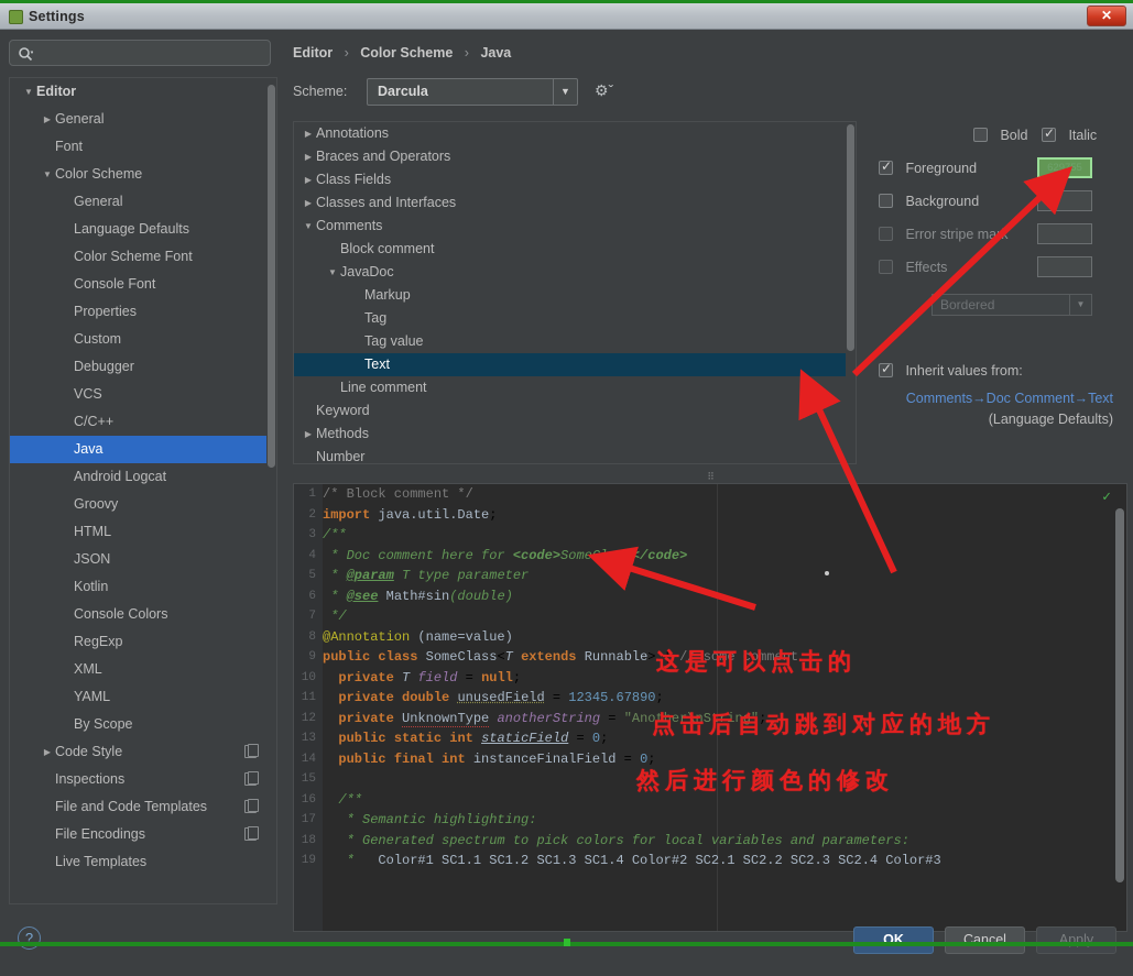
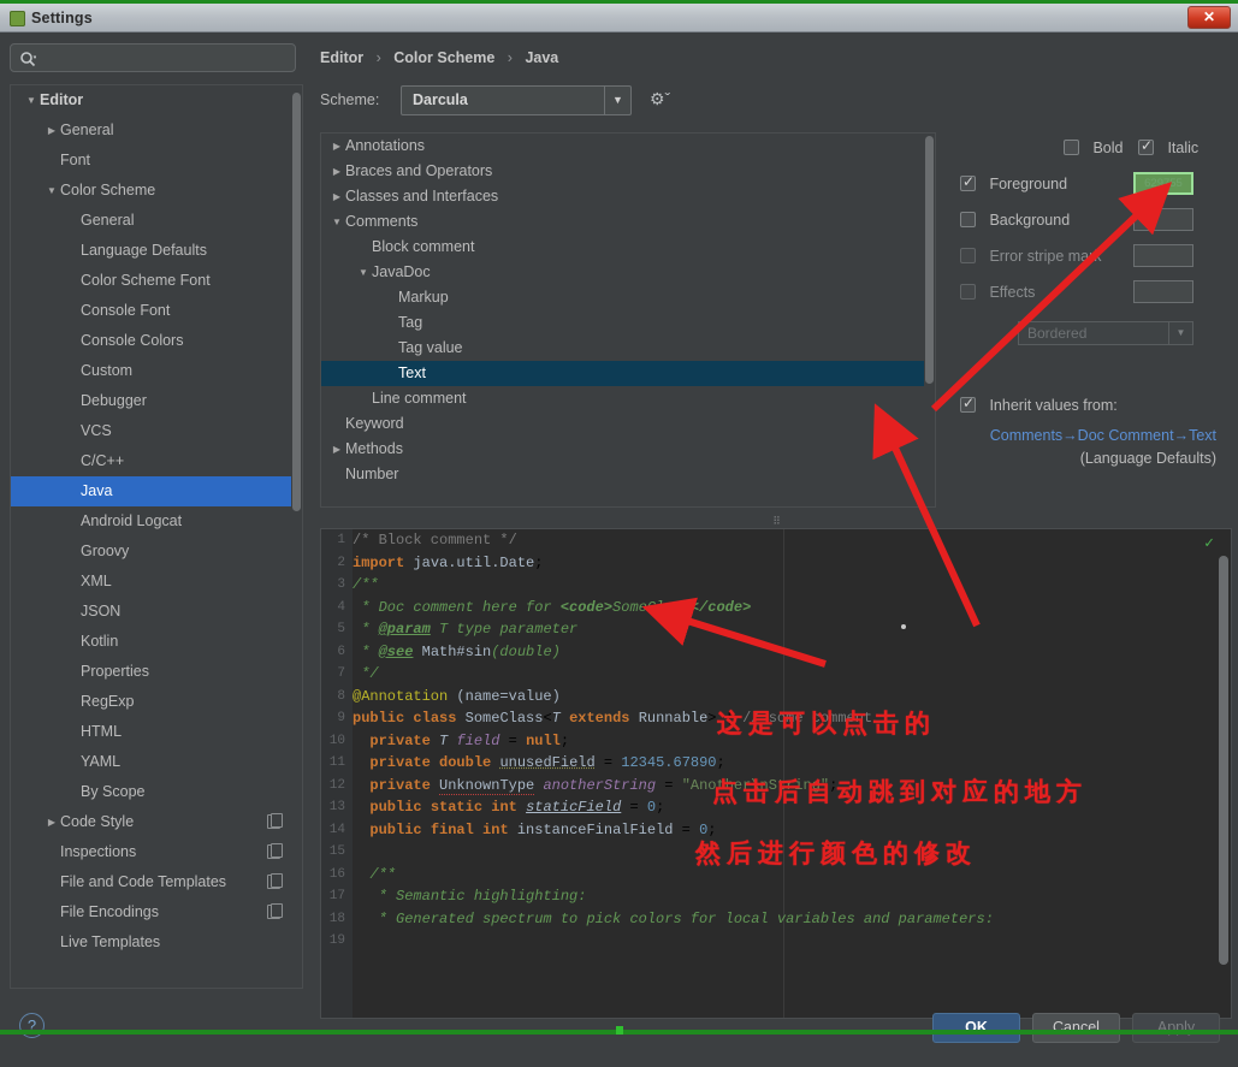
  Settings
  ✕
  ▼ Editor
  ▶ General
  Font
  ▼ Color Scheme
  General
  Language Defaults
  Color Scheme Font
  Console Font
- Properties
+ Console Colors
  Custom
  Debugger
  VCS
  C/C++
  Java
  Android Logcat
  Groovy
- HTML
+ XML
  JSON
  Kotlin
- Console Colors
+ Properties
  RegExp
- XML
+ HTML
  YAML
  By Scope
  ▶ Code Style
  Inspections
  File and Code Templates
  File Encodings
  Live Templates
  Editor › Color Scheme › Java
  Scheme:
  Darcula
  ▼
  ⚙ˇ
  ▶ Annotations
  ▶ Braces and Operators
- ▶ Class Fields
  ▶ Classes and Interfaces
  ▼ Comments
  Block comment
  ▼ JavaDoc
  Markup
  Tag
  Tag value
  Text
  Line comment
  Keyword
  ▶ Methods
  Number
  Bold
  Italic
  Foreground
  629755
  Background
  Error stripe ma
  Effects
  Bordered
  ▼
  Inherit values from:
  Comments→Doc Comment→Text
  (Language Defaults)
  ⠿
  1
  /* Block comment */
  2
  import java.util.Date;
  3
  /**
  4
  * Doc comment here for <code>SomeClass</code>
  5
  * @param T type parameter
  6
  * @see Math#sin(double)
  7
  */
  8
  @Annotation (name=value)
  9
  public class SomeClass<T extends Runnable> { // some comment
  10
  private T field = null;
  11
  private double unusedField = 12345.67890;
  12
  private UnknownType anotherString = "Another\nString";
  13
  public static int staticField = 0;
  14
  public final int instanceFinalField = 0;
  15
  16
  /**
  17
  * Semantic highlighting:
  18
  * Generated spectrum to pick colors for local variables and parameters:
  19
- * Color#1 SC1.1 SC1.2 SC1.3 SC1.4 Color#2 SC2.1 SC2.2 SC2.3 SC2.4 Color#3
  ✓
  ?
  OK
  Cancel
  Apply
  这是可以点击的
  点击后自动跳到对应的地方
  然后进行颜色的修改
